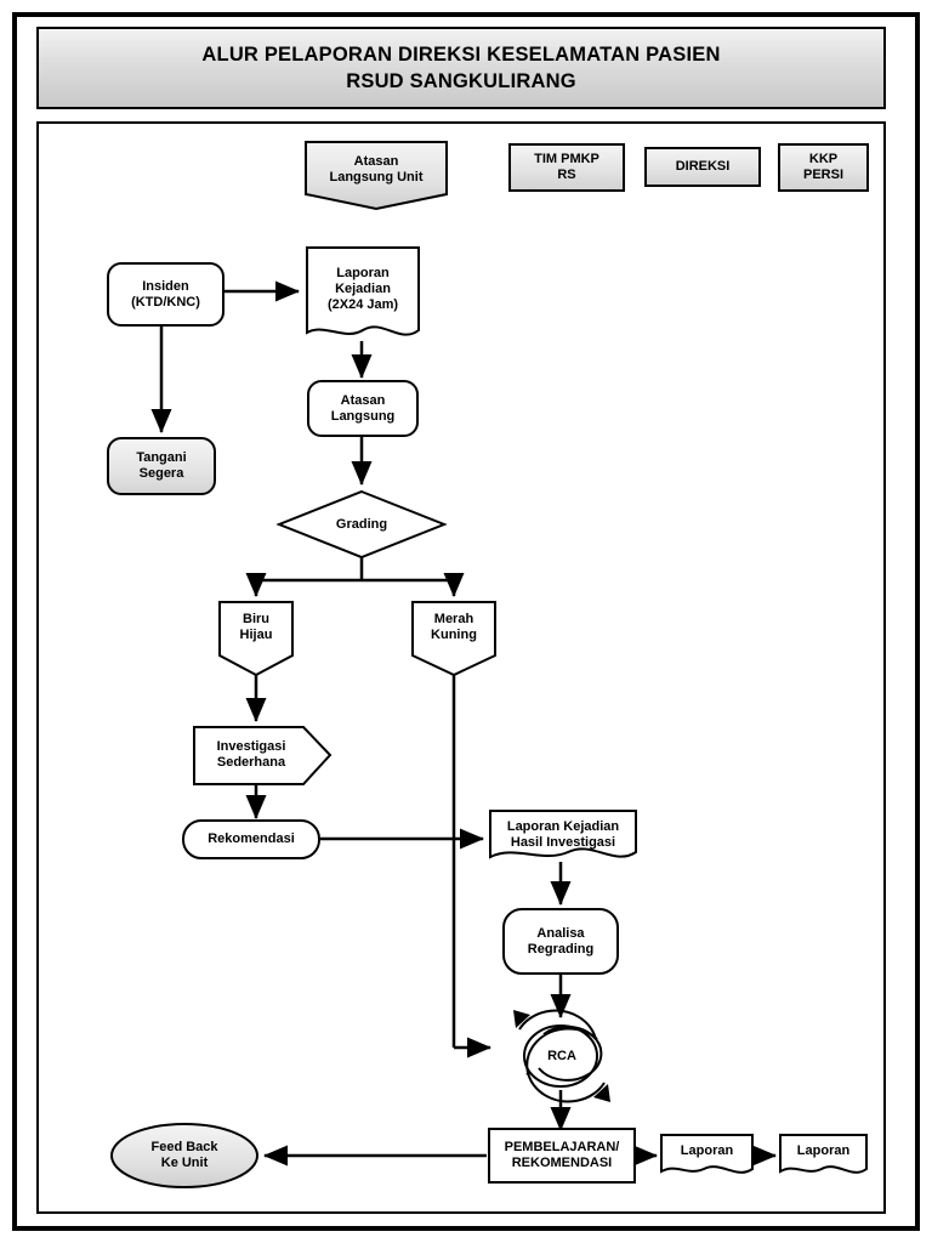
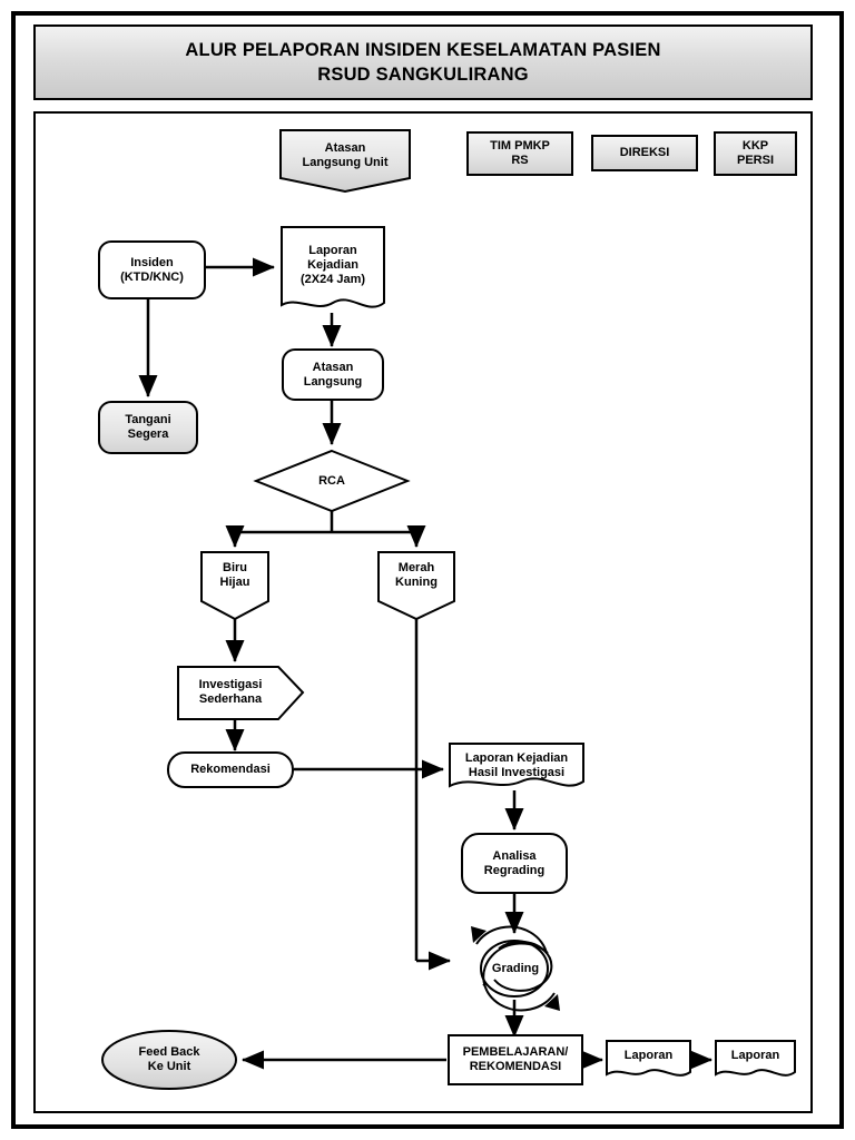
- ALUR PELAPORAN DIREKSI KESELAMATAN PASIEN
+ ALUR PELAPORAN INSIDEN KESELAMATAN PASIEN
  RSUD SANGKULIRANG
  Atasan
  Langsung Unit
  TIM PMKP
  RS
  DIREKSI
  KKP
  PERSI
  Insiden
  (KTD/KNC)
  Laporan
  Kejadian
  (2X24 Jam)
  Tangani
  Segera
  Atasan
  Langsung
- Grading
+ RCA
  Biru
  Hijau
  Merah
  Kuning
  Investigasi
  Sederhana
  Rekomendasi
  Laporan Kejadian
  Hasil Investigasi
  Analisa
  Regrading
- RCA
+ Grading
  PEMBELAJARAN/
  REKOMENDASI
  Feed Back
  Ke Unit
  Laporan
  Laporan
